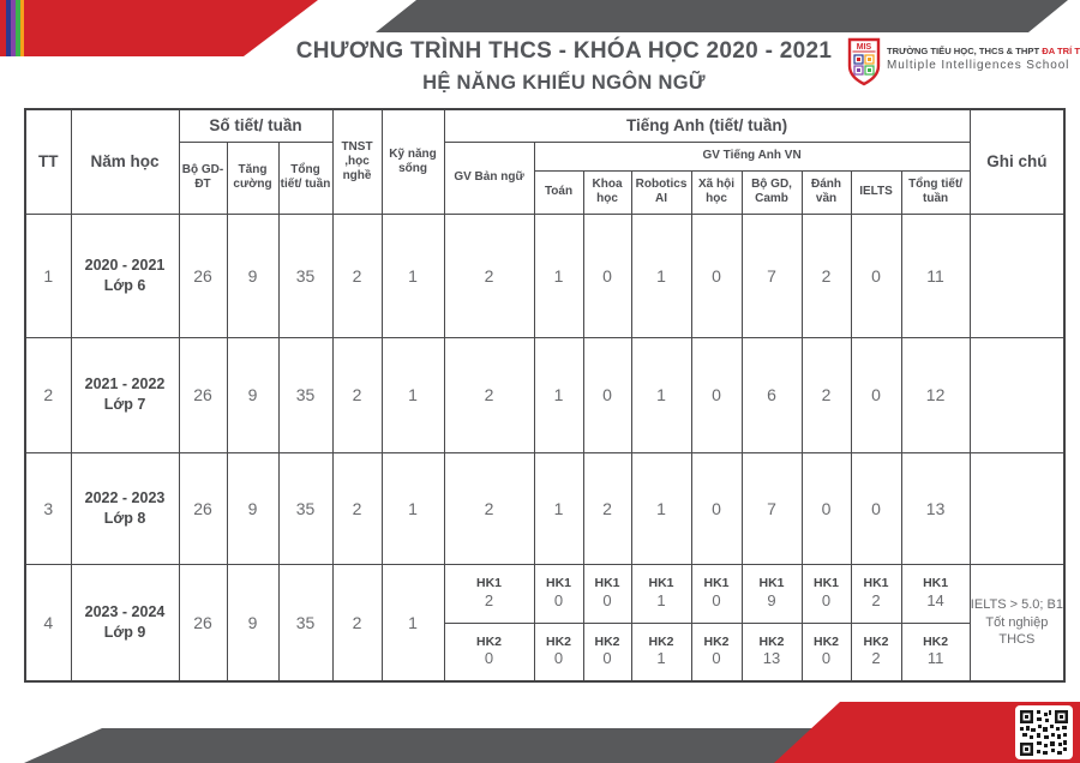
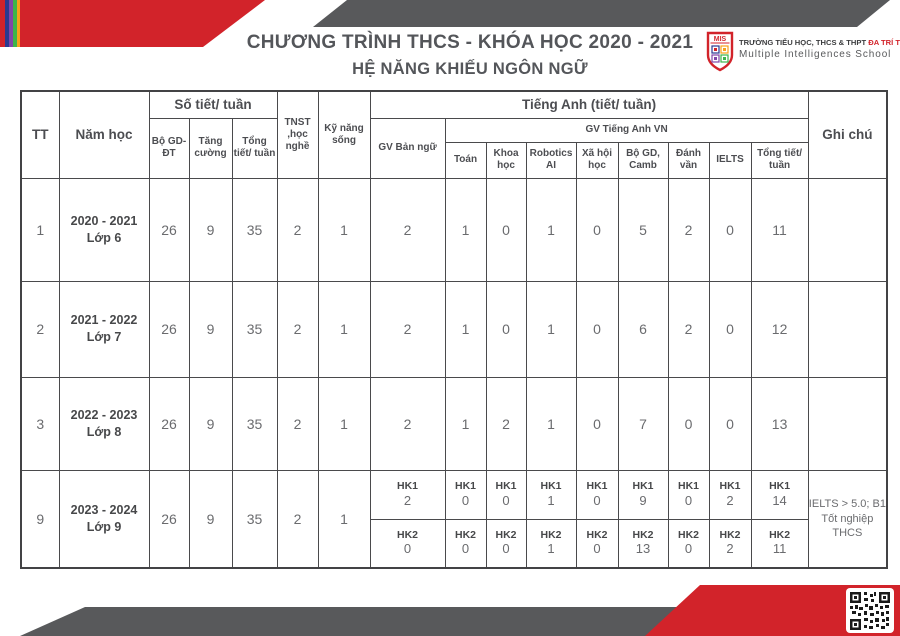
  CHƯƠNG TRÌNH THCS - KHÓA HỌC 2020 - 2021
  HỆ NĂNG KHIẾU NGÔN NGỮ
  TRƯỜNG TIỂU HỌC, THCS & THPT ĐA TRÍ T
  Multiple Intelligences School
  TT	Năm học	Số tiết/ tuần	TNST ,học nghề	Kỹ năng sống	Tiếng Anh (tiết/ tuần)	Ghi chú
  Bộ GD-ĐT	Tăng cường	Tổng tiết/ tuần	GV Bản ngữ	GV Tiếng Anh VN
  Toán	Khoa học	Robotics AI	Xã hội học	Bộ GD, Camb	Đánh vần	IELTS	Tổng tiết/ tuần
- 1	2020 - 2021 Lớp 6	26	9	35	2	1	2	1	0	1	0	7	2	0	11
+ 1	2020 - 2021 Lớp 6	26	9	35	2	1	2	1	0	1	0	5	2	0	11
  2	2021 - 2022 Lớp 7	26	9	35	2	1	2	1	0	1	0	6	2	0	12
  3	2022 - 2023 Lớp 8	26	9	35	2	1	2	1	2	1	0	7	0	0	13
- 4	2023 - 2024 Lớp 9	26	9	35	2	1	HK1 2	HK1 0	HK1 0	HK1 1	HK1 0	HK1 9	HK1 0	HK1 2	HK1 14	IELTS > 5.0; B1 Tốt nghiệp THCS
+ 9	2023 - 2024 Lớp 9	26	9	35	2	1	HK1 2	HK1 0	HK1 0	HK1 1	HK1 0	HK1 9	HK1 0	HK1 2	HK1 14	IELTS > 5.0; B1 Tốt nghiệp THCS
  HK2 0	HK2 0	HK2 0	HK2 1	HK2 0	HK2 13	HK2 0	HK2 2	HK2 11
